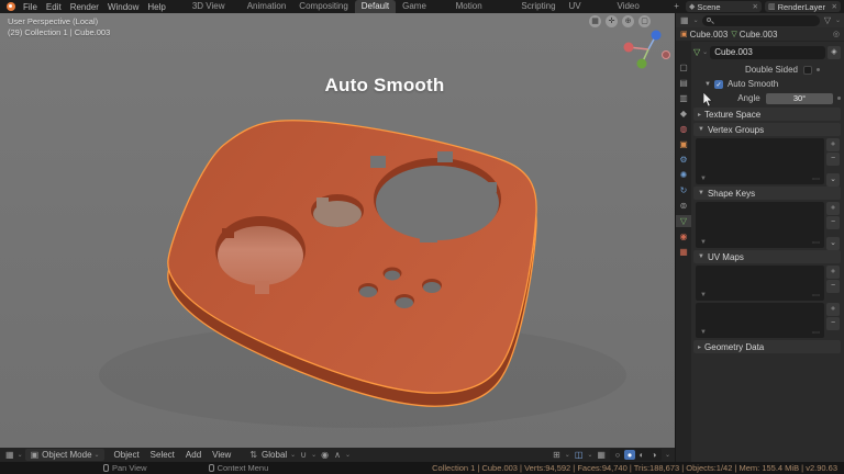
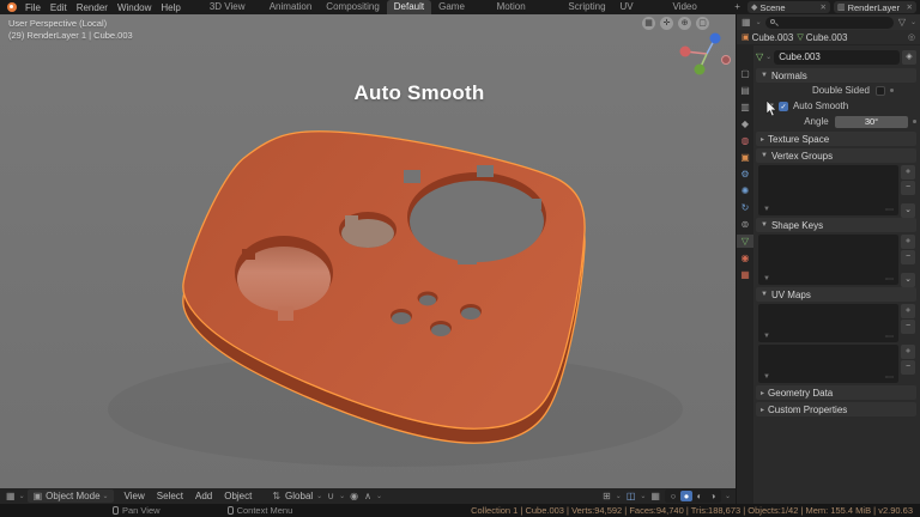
  File
  Edit
  Render
  Window
  Help
  Animation
  Compositing
  Default
  Scripting
  +
  Scene
  RenderLayer
  User Perspective (Local)
- (29) Collection 1 | Cube.003
+ (29) RenderLayer 1 | Cube.003
  Auto Smooth
  ▦
  ▣
  Object Mode
- Object
+ View
  Select
  Add
- View
+ Object
  ⇅
  Global
  ∪
  ◉
  ∧
  ⊞
  ◫
  ▦
  ○
  ●
  ◐
  ◑
  ▦
  ▽
  Cube.003
  Cube.003
  ▢
  ▤
  ▥
  ◆
  ◍
  ▣
  ⚙
  ✺
  ↻
  ⊚
  ▽
  ◉
  ▦
  ▽
  Cube.003
+ Normals
  Double Sided
  Auto Smooth
  Angle
  30°
  Texture Space
  Vertex Groups
  Shape Keys
  UV Maps
  Geometry Data
+ Custom Properties
  Pan View
  Context Menu
  Collection 1 | Cube.003 | Verts:94,592 | Faces:94,740 | Tris:188,673 | Objects:1/42 | Mem: 155.4 MiB | v2.90.63
